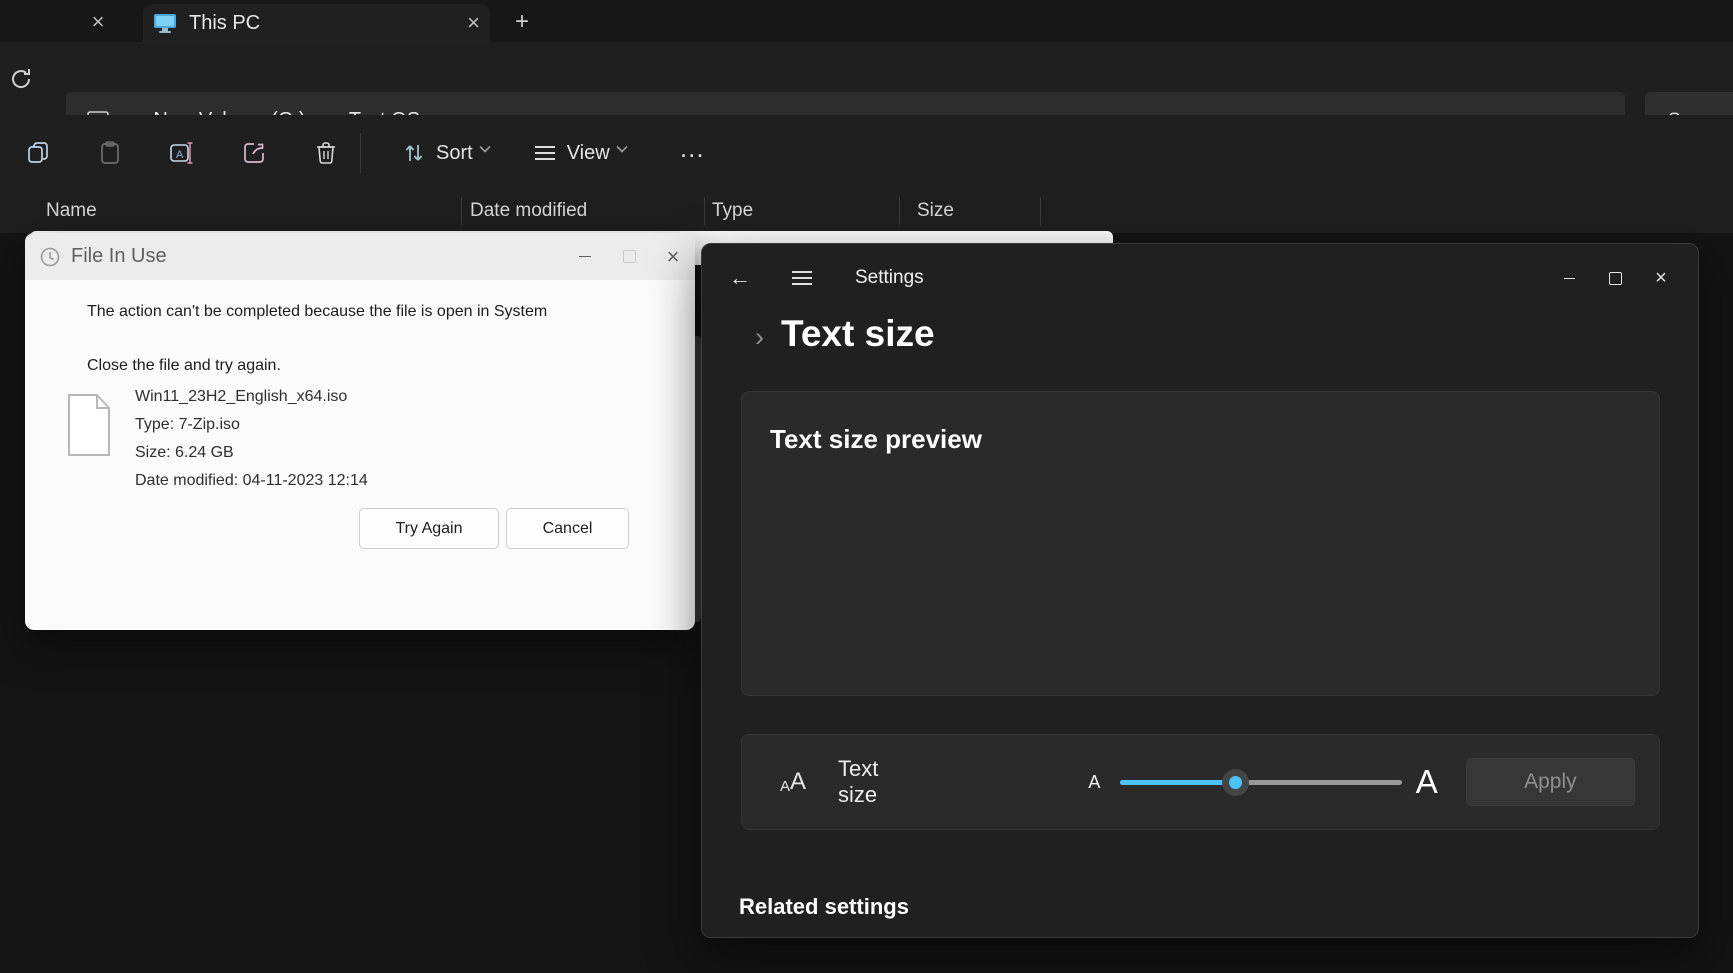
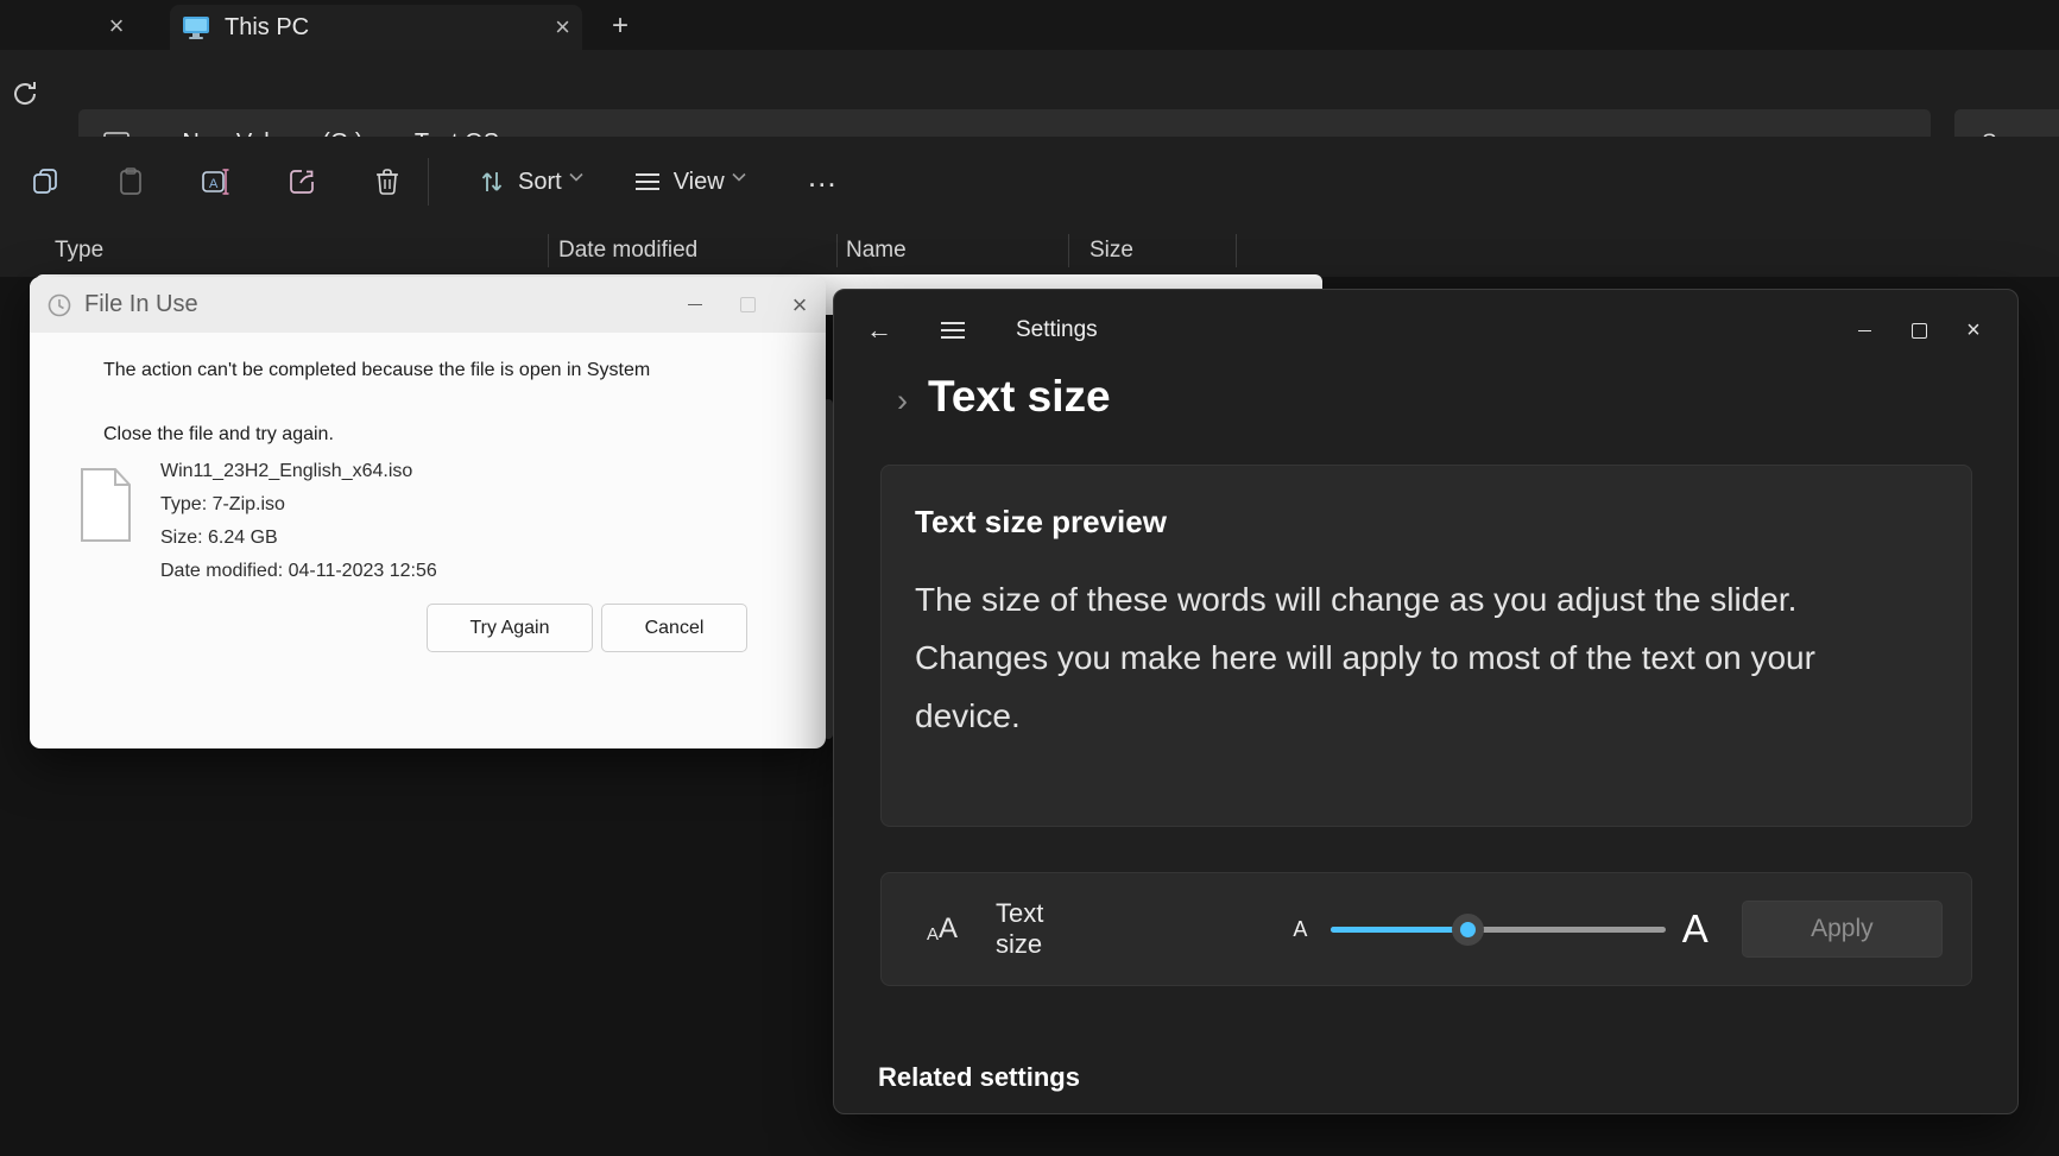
  ×
  This PC
  ×
  +
  A
  Sort
  View
  …
- Name
+ Type
  Date modified
- Type
+ Name
  Size
  File In Use
  ×
  The action can't be completed because the file is open in System
  Close the file and try again.
  Win11_23H2_English_x64.iso
  Type: 7-Zip.iso
  Size: 6.24 GB
- Date modified: 04-11-2023 12:14
+ Date modified: 04-11-2023 12:56
  Try Again
  Cancel
  ←
  Settings
  ×
  ›
  Text size
  Text size preview
+ The size of these words will change as you adjust the slider. Changes you make here will apply to most of the text on your device.
  A
  A
  Text size
  A
  A
  Apply
  Related settings
